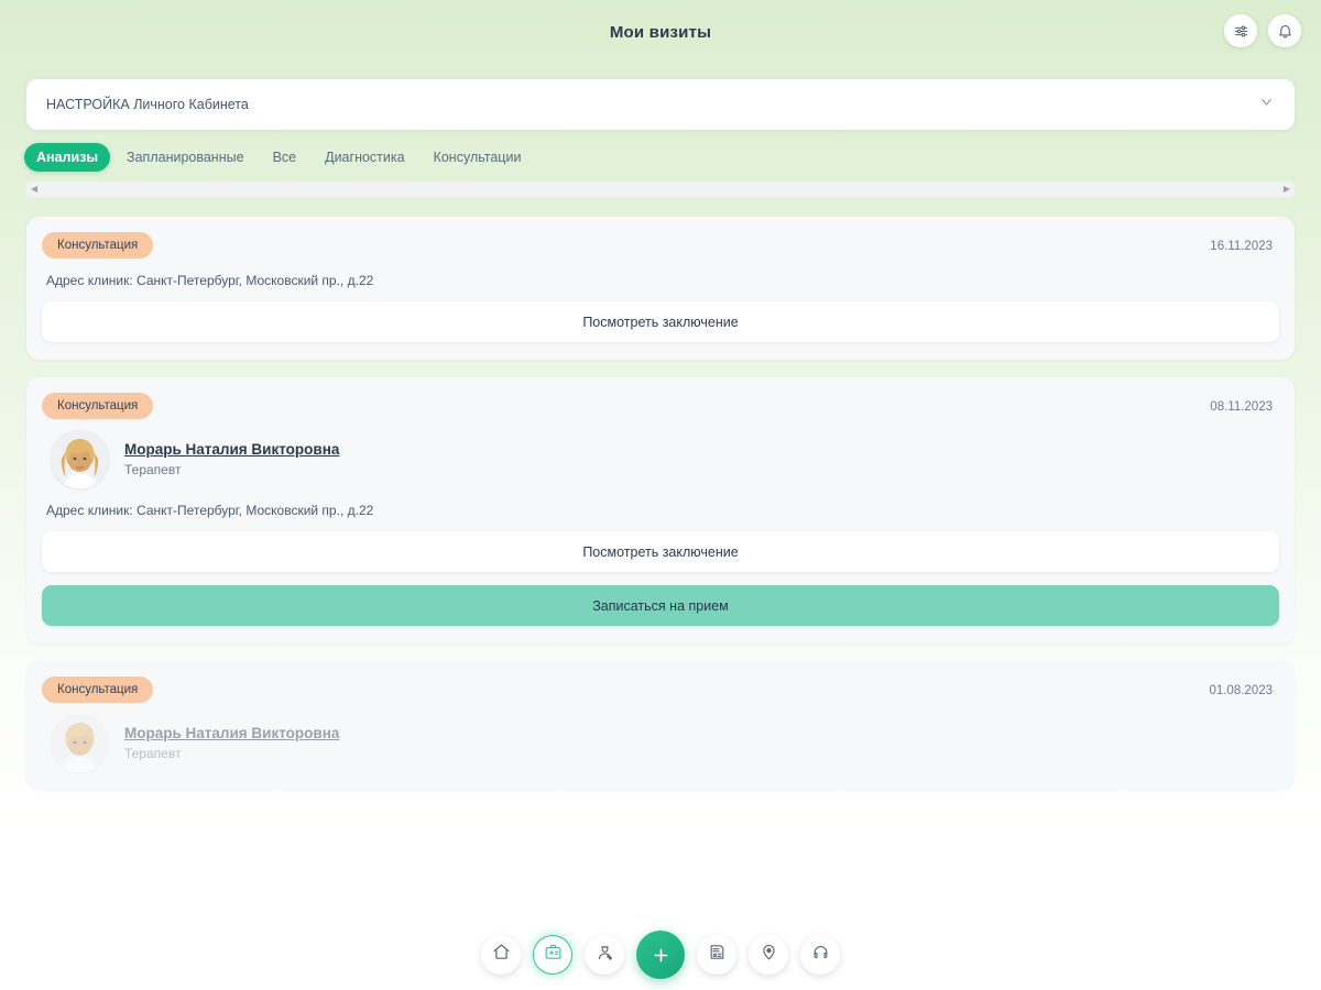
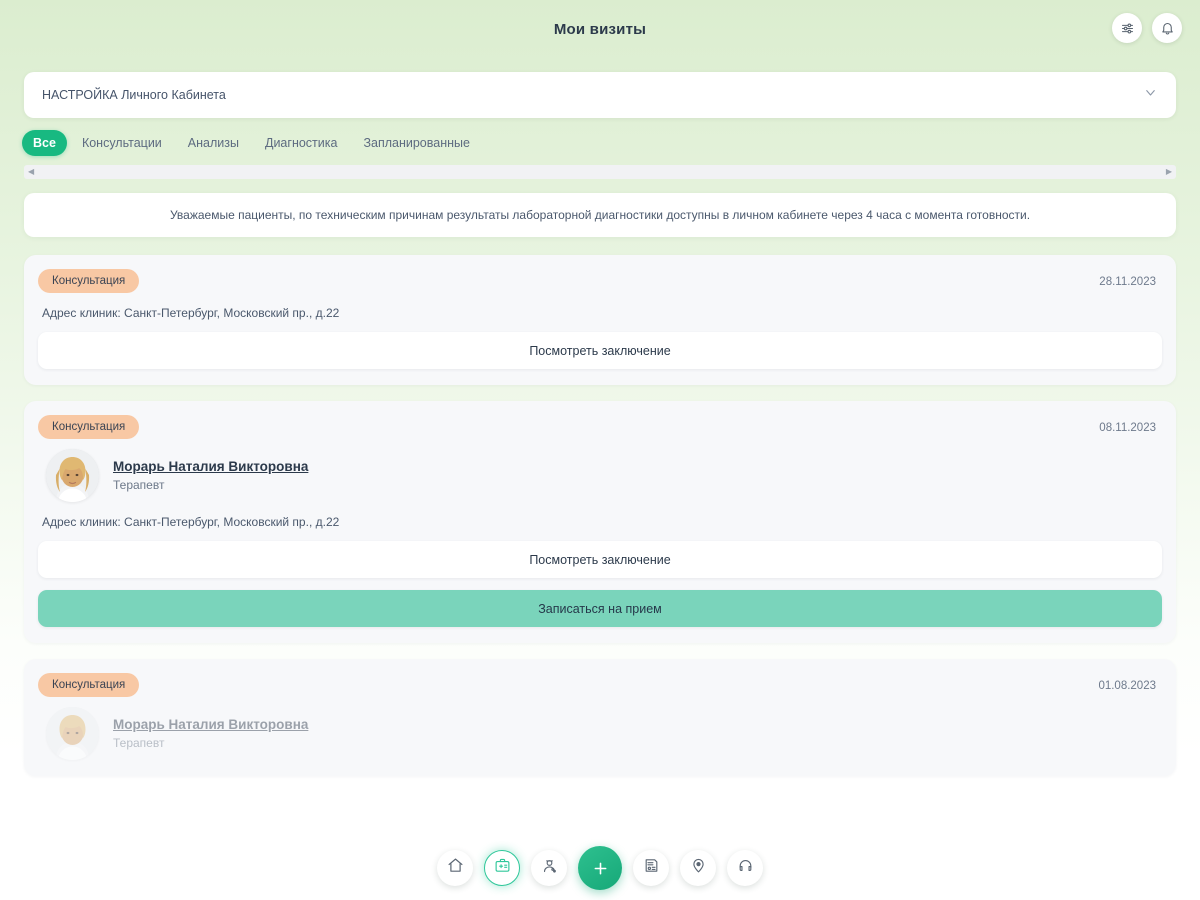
  Мои визиты
  НАСТРОЙКА Личного Кабинета
- Анализы
+ Все
- Запланированные
+ Консультации
- Все
+ Анализы
  Диагностика
- Консультации
+ Запланированные
  ◀
  ▶
+ Уважаемые пациенты, по техническим причинам результаты лабораторной диагностики доступны в личном кабинете через 4 часа с момента готовности.
  Консультация
- 16.11.2023
+ 28.11.2023
  Адрес клиник: Санкт-Петербург, Московский пр., д.22
  Посмотреть заключение
  Консультация
  08.11.2023
  Морарь Наталия Викторовна
  Терапевт
  Адрес клиник: Санкт-Петербург, Московский пр., д.22
  Посмотреть заключение
  Записаться на прием
  Консультация
  01.08.2023
  Морарь Наталия Викторовна
  Терапевт
